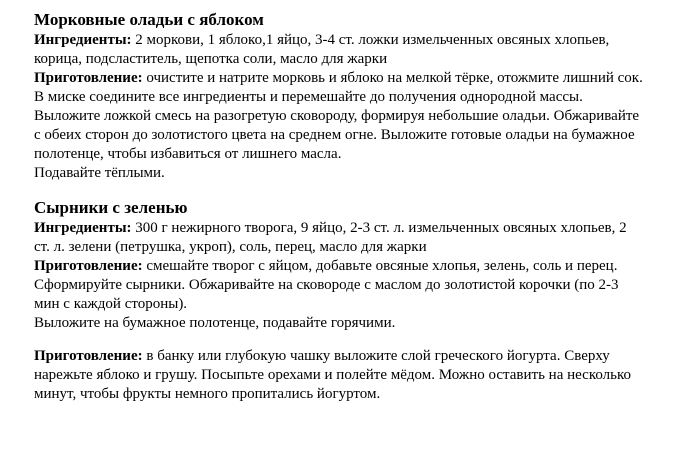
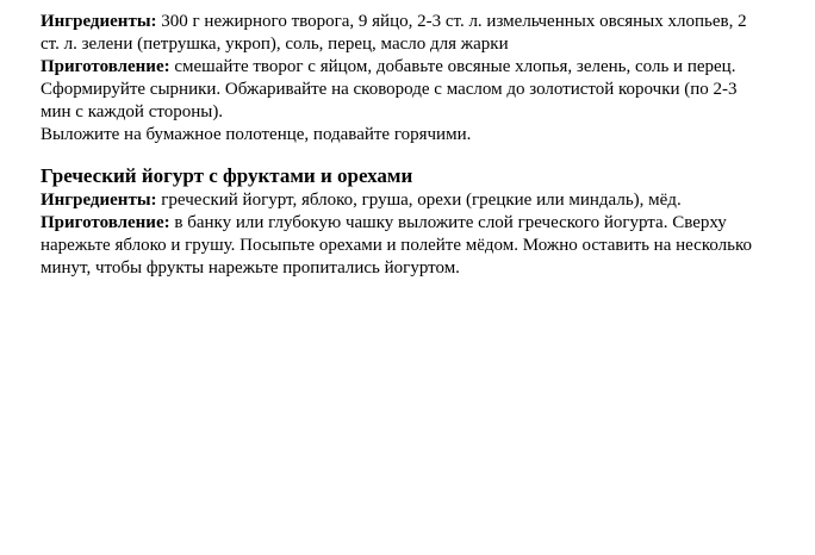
- Морковные оладьи с яблоком
- Ингредиенты: 2 моркови, 1 яблоко,1 яйцо, 3-4 ст. ложки измельченных овсяных хлопьев, корица, подсластитель, щепотка соли, масло для жарки
- Приготовление: очистите и натрите морковь и яблоко на мелкой тёрке, отожмите лишний сок. В миске соедините все ингредиенты и перемешайте до получения однородной массы. Выложите ложкой смесь на разогретую сковороду, формируя небольшие оладьи. Обжаривайте с обеих сторон до золотистого цвета на среднем огне. Выложите готовые оладьи на бумажное полотенце, чтобы избавиться от лишнего масла.
- Подавайте тёплыми.
- Сырники с зеленью
  Ингредиенты: 300 г нежирного творога, 9 яйцо, 2-3 ст. л. измельченных овсяных хлопьев, 2 ст. л. зелени (петрушка, укроп), соль, перец, масло для жарки
  Приготовление: смешайте творог с яйцом, добавьте овсяные хлопья, зелень, соль и перец. Сформируйте сырники. Обжаривайте на сковороде с маслом до золотистой корочки (по 2-3 мин с каждой стороны).
  Выложите на бумажное полотенце, подавайте горячими.
+ Греческий йогурт с фруктами и орехами
+ Ингредиенты: греческий йогурт, яблоко, груша, орехи (грецкие или миндаль), мёд.
- Приготовление: в банку или глубокую чашку выложите слой греческого йогурта. Сверху нарежьте яблоко и грушу. Посыпьте орехами и полейте мёдом. Можно оставить на несколько минут, чтобы фрукты немного пропитались йогуртом.
+ Приготовление: в банку или глубокую чашку выложите слой греческого йогурта. Сверху нарежьте яблоко и грушу. Посыпьте орехами и полейте мёдом. Можно оставить на несколько минут, чтобы фрукты нарежьте пропитались йогуртом.
